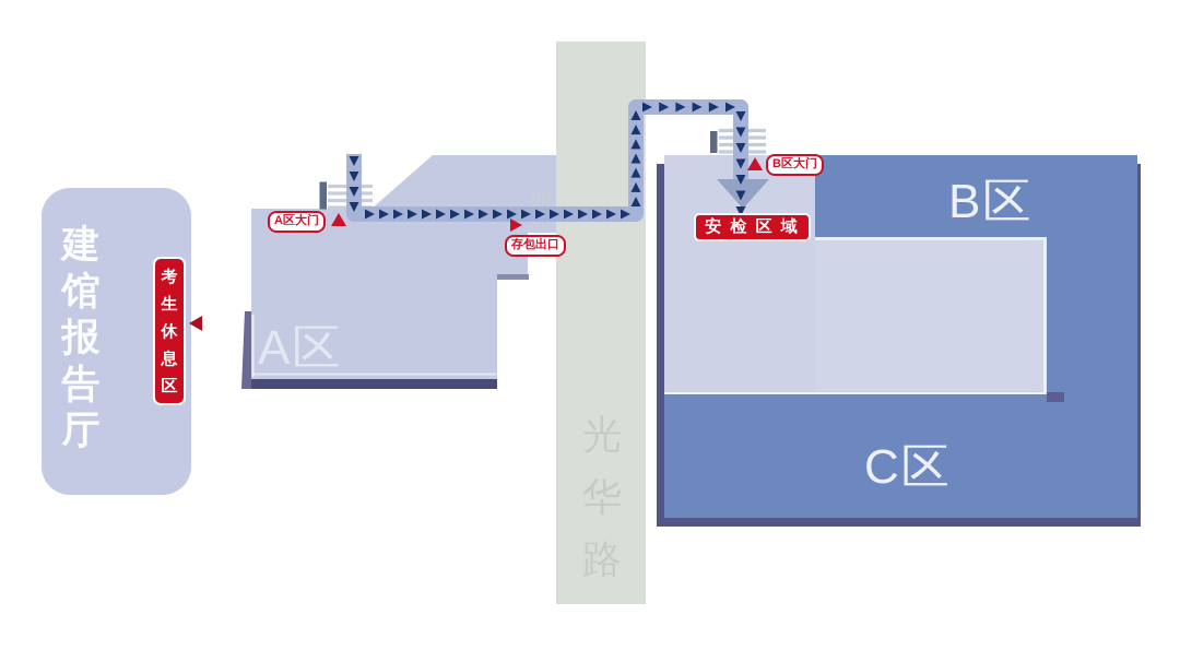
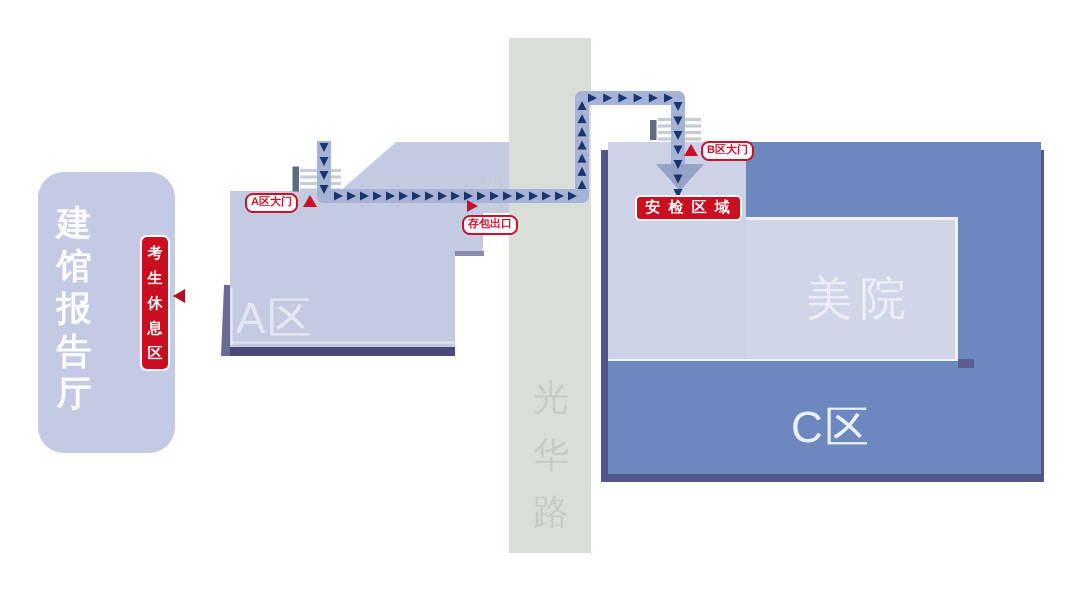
- B区
  C区
+ 美院
  建馆报告厅
  考生休息区
  A区
  A区大门
  存包出口
  B区大门
  安 检 区 域
